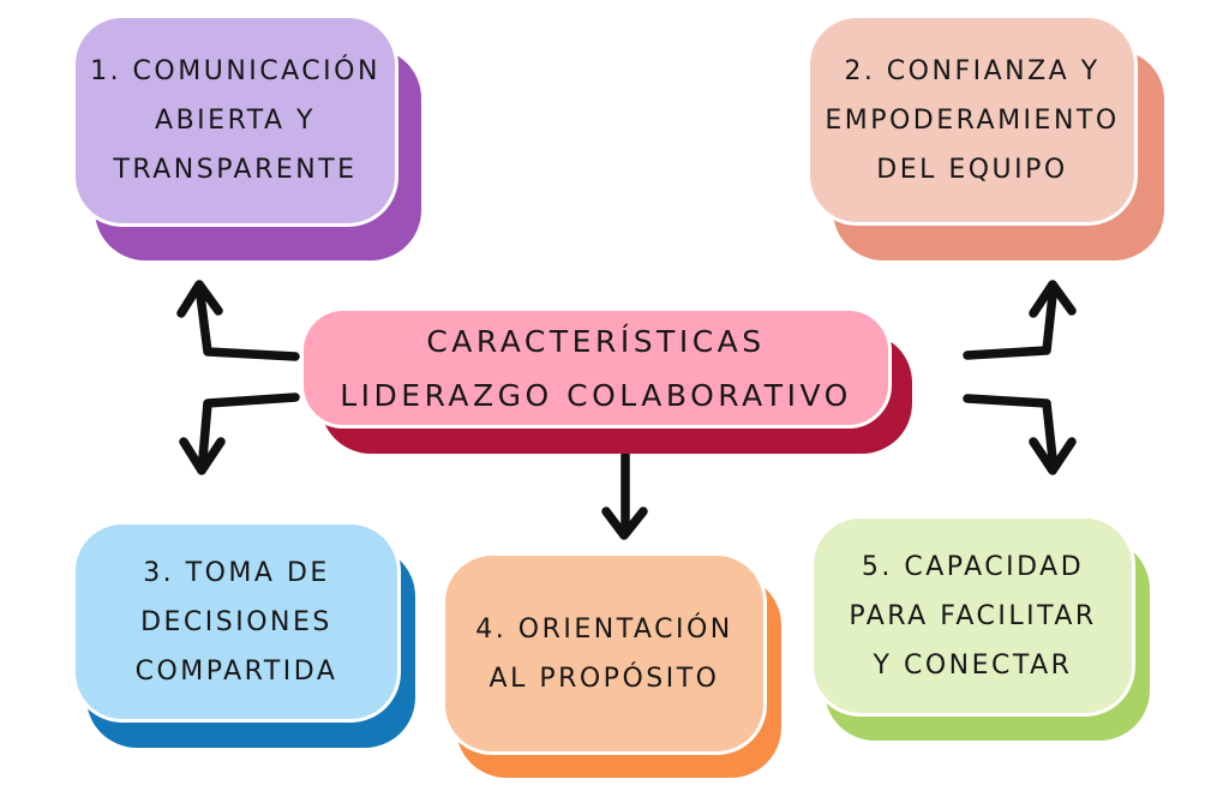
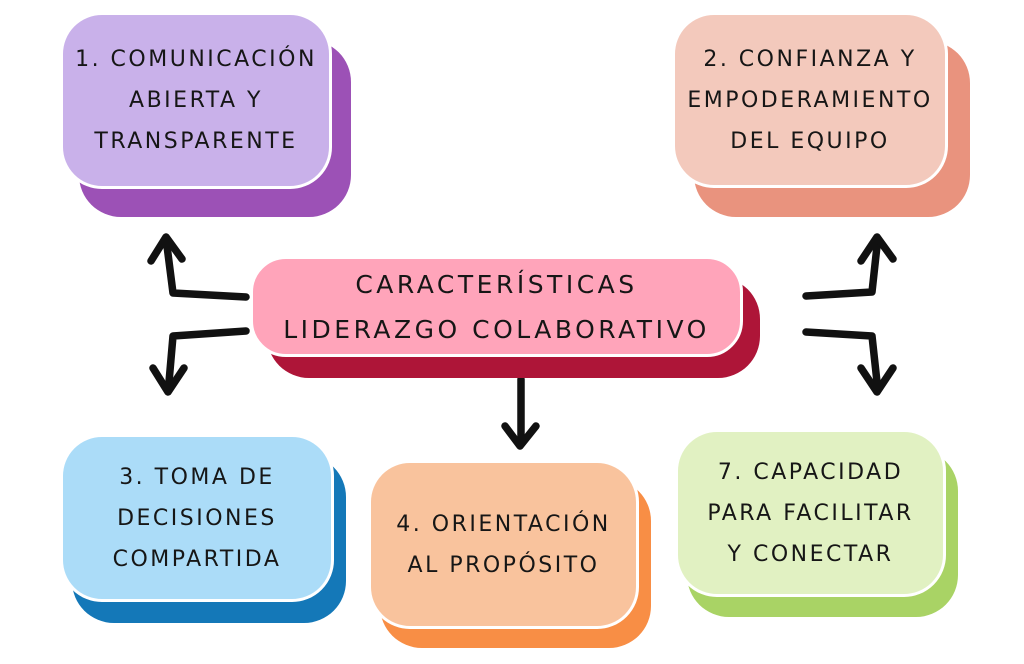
  1. COMUNICACIÓN
  ABIERTA Y
  TRANSPARENTE
  2. CONFIANZA Y
  EMPODERAMIENTO
  DEL EQUIPO
  CARACTERÍSTICAS
  LIDERAZGO COLABORATIVO
  3. TOMA DE
  DECISIONES
  COMPARTIDA
  4. ORIENTACIÓN
  AL PROPÓSITO
- 5. CAPACIDAD
+ 7. CAPACIDAD
  PARA FACILITAR
  Y CONECTAR
